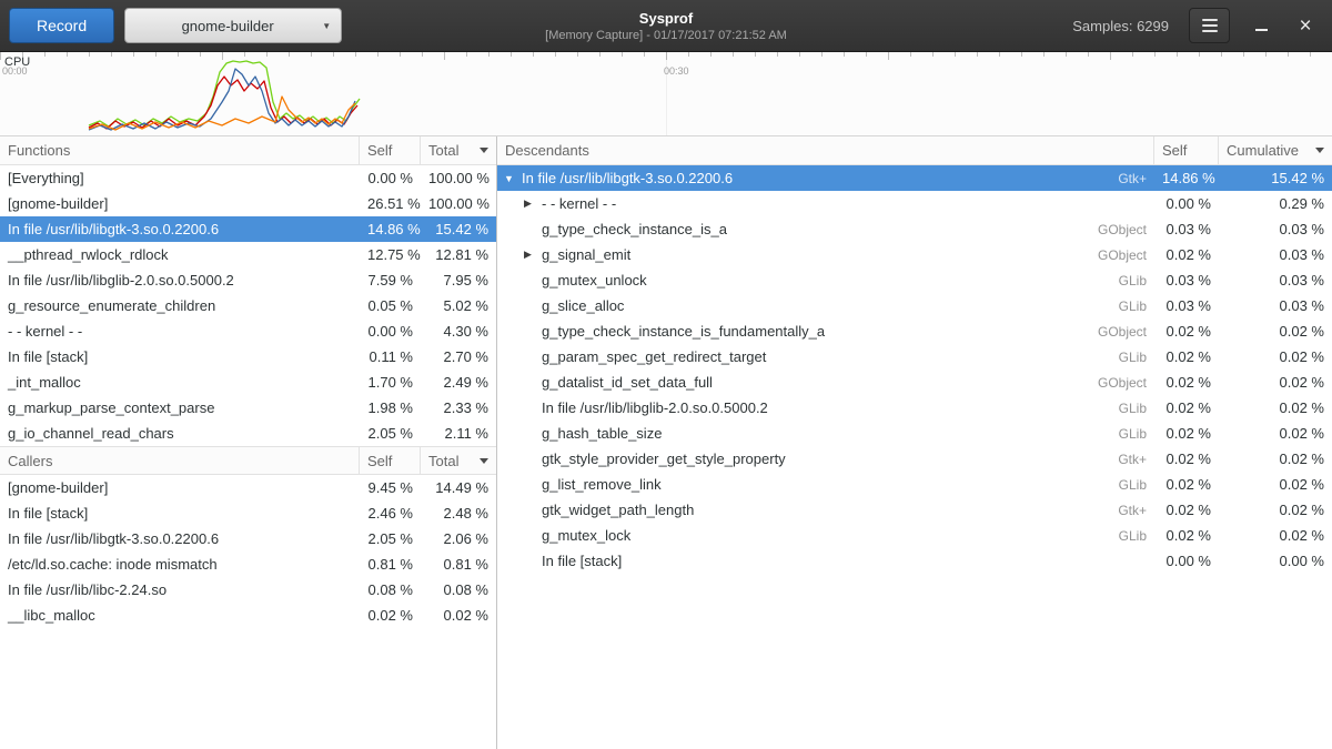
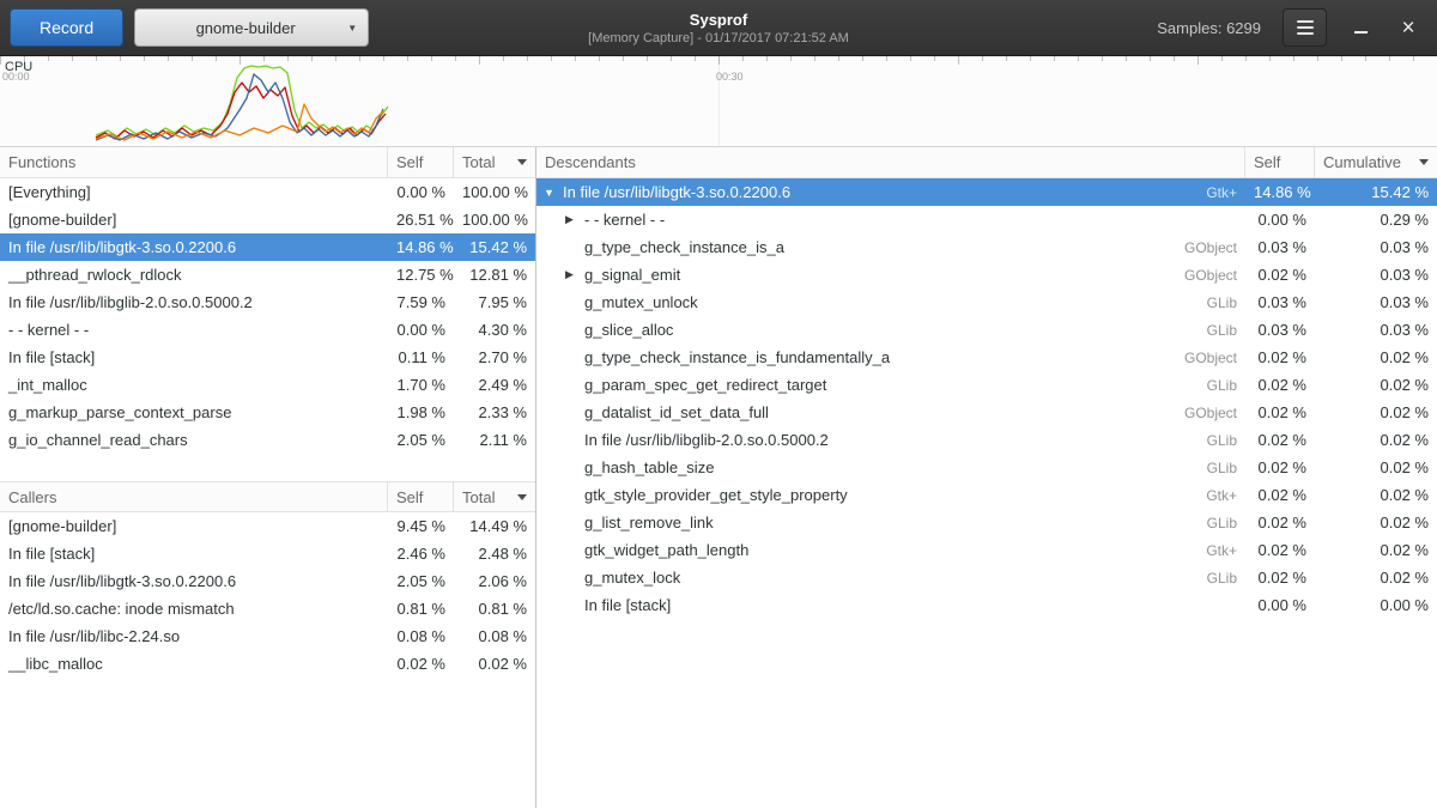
  Record
  gnome-builder
  ▼
  Sysprof
  [Memory Capture] - 01/17/2017 07:21:52 AM
  Samples: 6299
  ×
  CPU
  00:00
  00:30
  Functions
  Self
  Total
  [Everything]
  0.00 %
  100.00 %
  [gnome-builder]
  26.51 %
  100.00 %
  In file /usr/lib/libgtk-3.so.0.2200.6
  14.86 %
  15.42 %
  __pthread_rwlock_rdlock
  12.75 %
  12.81 %
  In file /usr/lib/libglib-2.0.so.0.5000.2
  7.59 %
  7.95 %
- g_resource_enumerate_children
- 0.05 %
- 5.02 %
  - - kernel - -
  0.00 %
  4.30 %
  In file [stack]
  0.11 %
  2.70 %
  _int_malloc
  1.70 %
  2.49 %
  g_markup_parse_context_parse
  1.98 %
  2.33 %
  g_io_channel_read_chars
  2.05 %
  2.11 %
  Callers
  Self
  Total
  [gnome-builder]
  9.45 %
  14.49 %
  In file [stack]
  2.46 %
  2.48 %
  In file /usr/lib/libgtk-3.so.0.2200.6
  2.05 %
  2.06 %
  /etc/ld.so.cache: inode mismatch
  0.81 %
  0.81 %
  In file /usr/lib/libc-2.24.so
  0.08 %
  0.08 %
  __libc_malloc
  0.02 %
  0.02 %
  Descendants
  Self
  Cumulative
  ▼
  In file /usr/lib/libgtk-3.so.0.2200.6
  Gtk+
  14.86 %
  15.42 %
  ▶
  - - kernel - -
  0.00 %
  0.29 %
  g_type_check_instance_is_a
  GObject
  0.03 %
  0.03 %
  ▶
  g_signal_emit
  GObject
  0.02 %
  0.03 %
  g_mutex_unlock
  GLib
  0.03 %
  0.03 %
  g_slice_alloc
  GLib
  0.03 %
  0.03 %
  g_type_check_instance_is_fundamentally_a
  GObject
  0.02 %
  0.02 %
  g_param_spec_get_redirect_target
  GLib
  0.02 %
  0.02 %
  g_datalist_id_set_data_full
  GObject
  0.02 %
  0.02 %
  In file /usr/lib/libglib-2.0.so.0.5000.2
  GLib
  0.02 %
  0.02 %
  g_hash_table_size
  GLib
  0.02 %
  0.02 %
  gtk_style_provider_get_style_property
  Gtk+
  0.02 %
  0.02 %
  g_list_remove_link
  GLib
  0.02 %
  0.02 %
  gtk_widget_path_length
  Gtk+
  0.02 %
  0.02 %
  g_mutex_lock
  GLib
  0.02 %
  0.02 %
  In file [stack]
  0.00 %
  0.00 %
